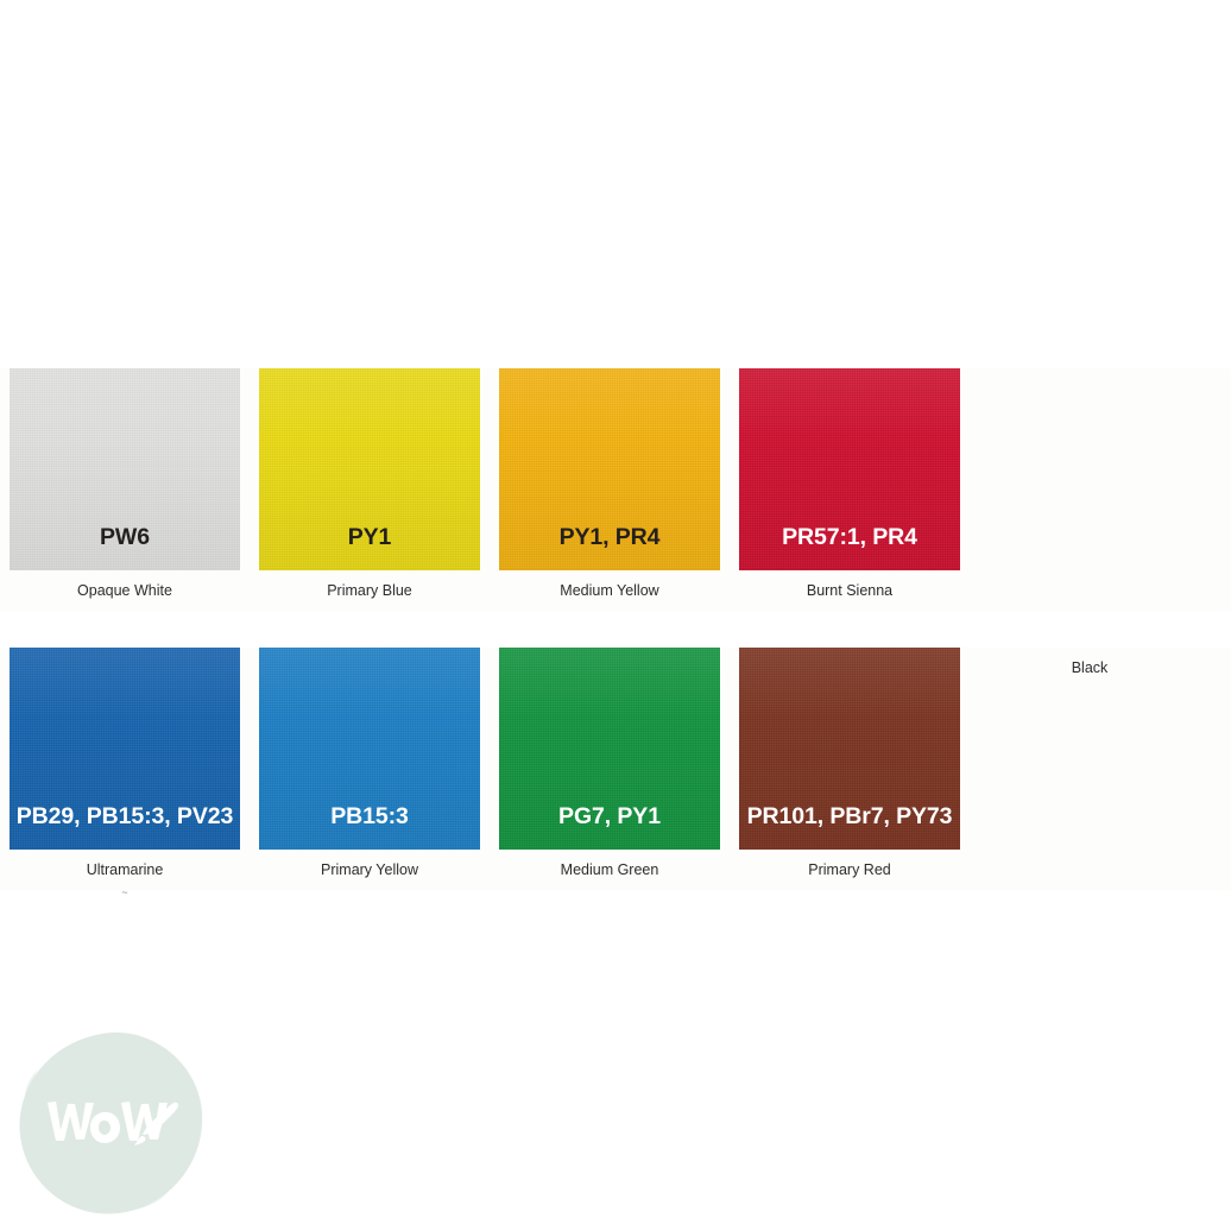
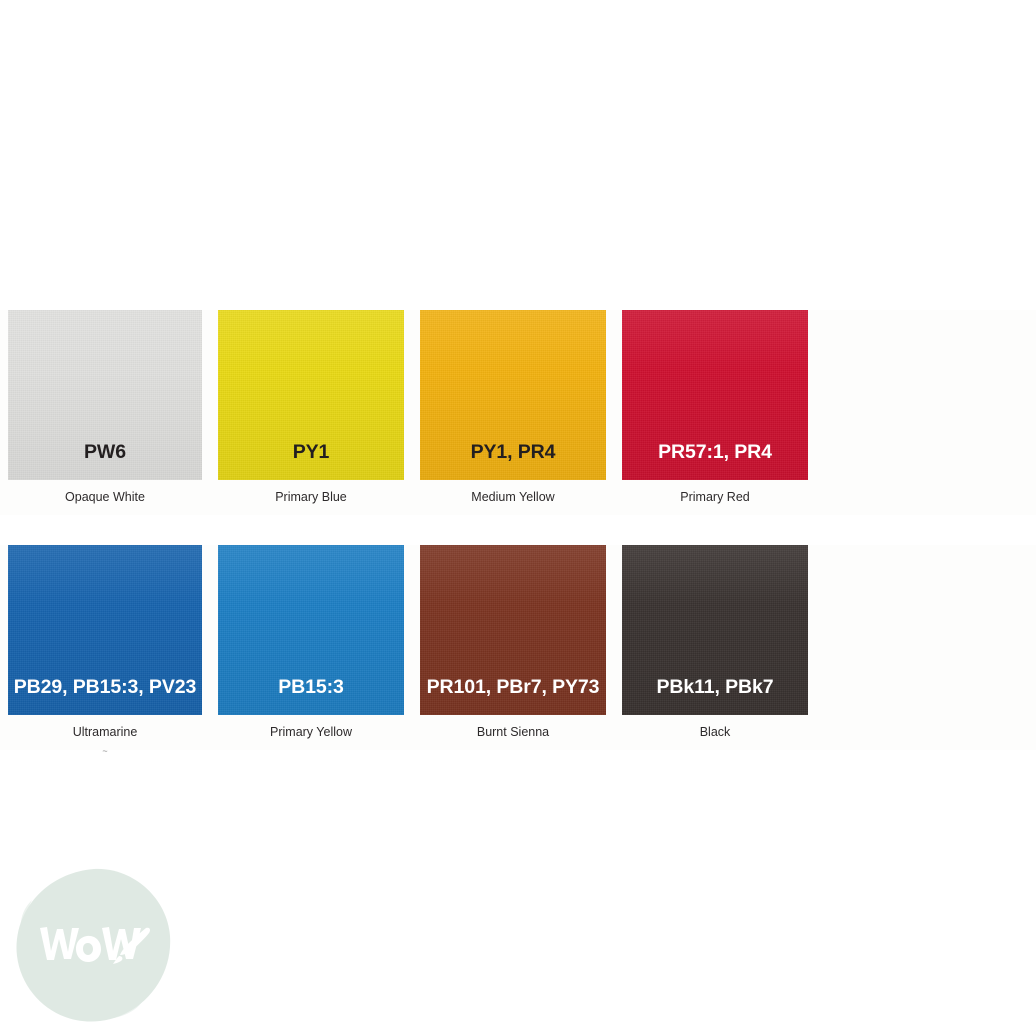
  PW6
  Opaque White
  PY1
  Primary Blue
  PY1, PR4
  Medium Yellow
  PR57:1, PR4
- Burnt Sienna
+ Primary Red
  PB29, PB15:3, PV23
  Ultramarine
  ~
  PB15:3
  Primary Yellow
- PG7, PY1
- Medium Green
  PR101, PBr7, PY73
- Primary Red
+ Burnt Sienna
+ PBk11, PBk7
  Black
